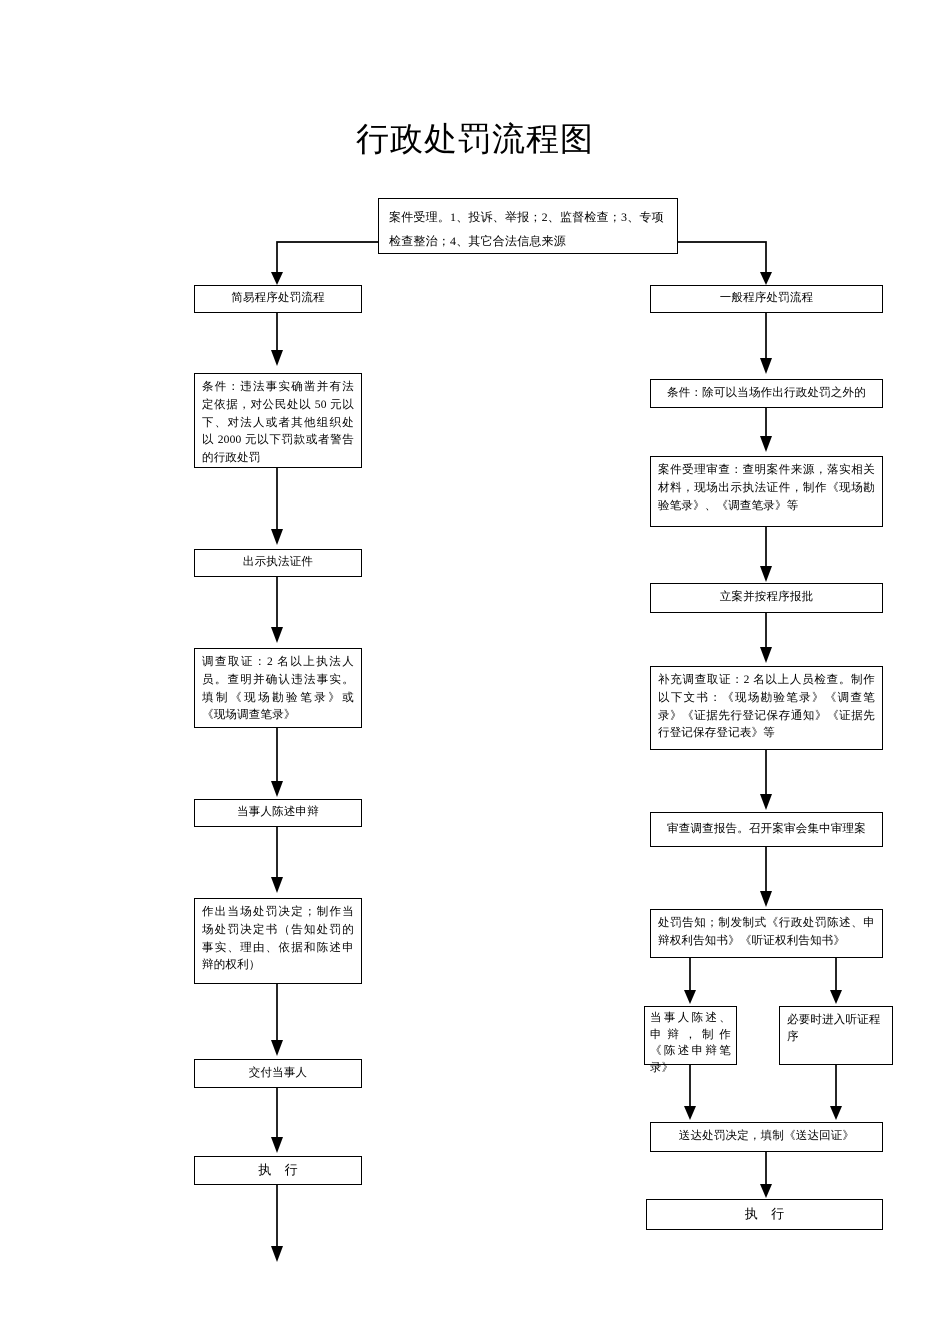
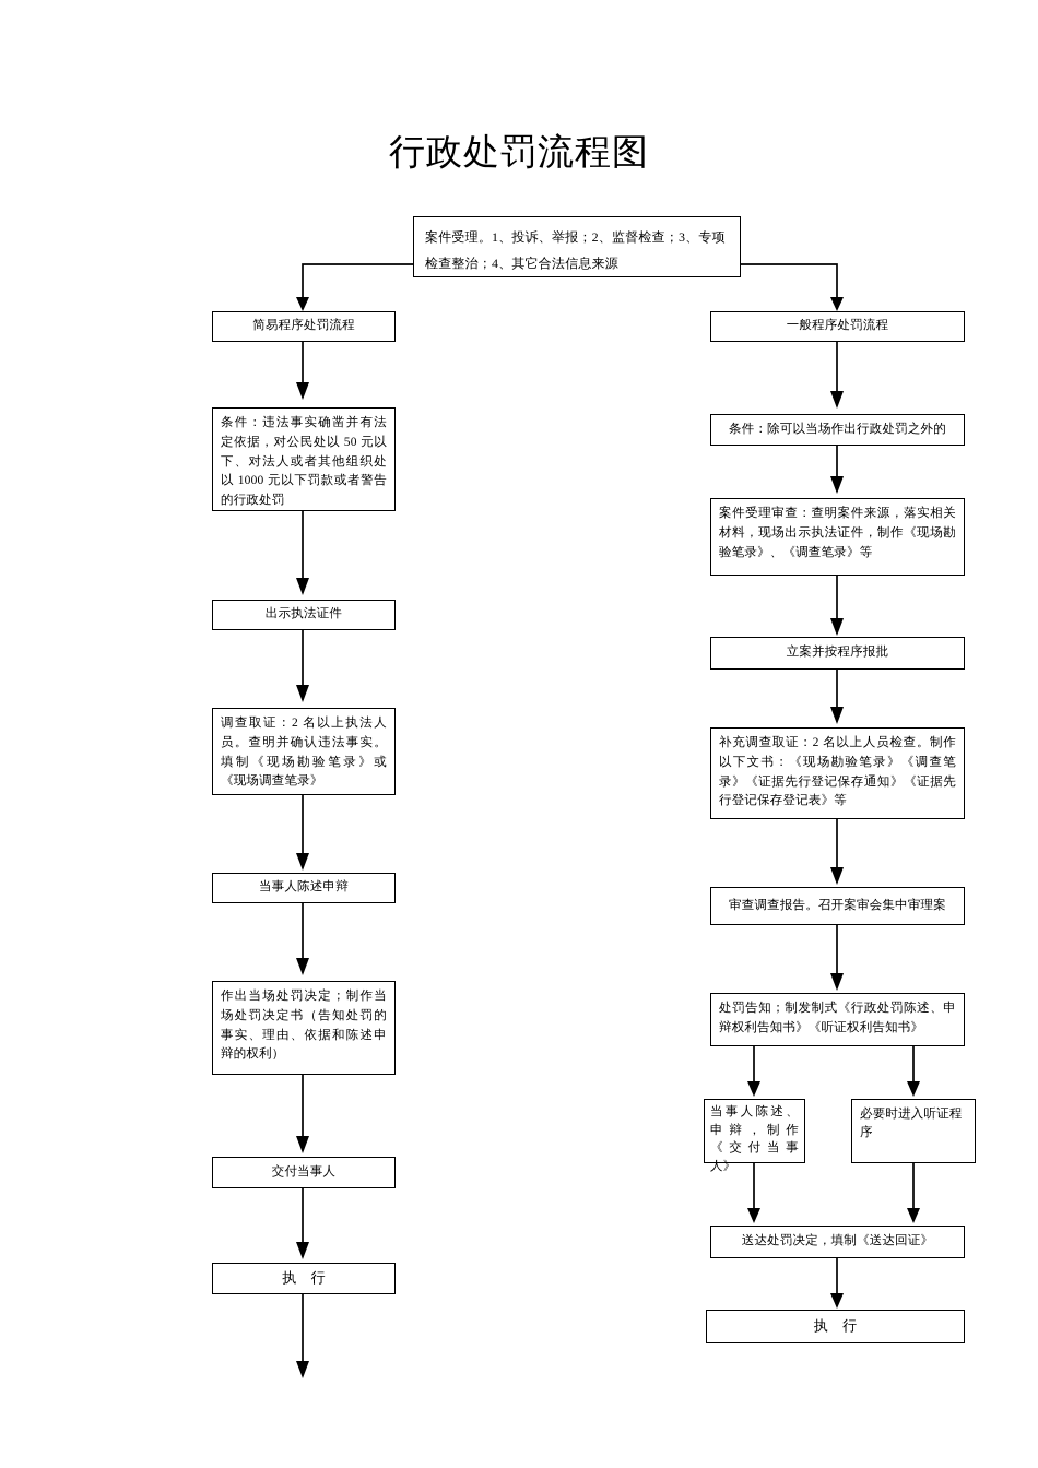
  行政处罚流程图
  案件受理。1、投诉、举报；2、监督检查；3、专项检查整治；4、其它合法信息来源
  简易程序处罚流程
- 条件：违法事实确凿并有法定依据，对公民处以 50 元以下、对法人或者其他组织处以 2000 元以下罚款或者警告的行政处罚
+ 条件：违法事实确凿并有法定依据，对公民处以 50 元以下、对法人或者其他组织处以 1000 元以下罚款或者警告的行政处罚
  出示执法证件
  调查取证：2 名以上执法人员。查明并确认违法事实。填制《现场勘验笔录》或《现场调查笔录》
  当事人陈述申辩
  作出当场处罚决定；制作当场处罚决定书（告知处罚的事实、理由、依据和陈述申辩的权利）
  交付当事人
  执 行
  一般程序处罚流程
  条件：除可以当场作出行政处罚之外的
  案件受理审查：查明案件来源，落实相关材料，现场出示执法证件，制作《现场勘验笔录》、《调查笔录》等
  立案并按程序报批
  补充调查取证：2 名以上人员检查。制作以下文书：《现场勘验笔录》《调查笔录》《证据先行登记保存通知》《证据先行登记保存登记表》等
  审查调查报告。召开案审会集中审理案
  处罚告知；制发制式《行政处罚陈述、申辩权利告知书》《听证权利告知书》
- 当事人陈述、申 辩 ， 制 作《陈述申辩笔录》
+ 当事人陈述、申 辩 ， 制 作《交付当事人》
  必要时进入听证程序
  送达处罚决定，填制《送达回证》
  执 行
